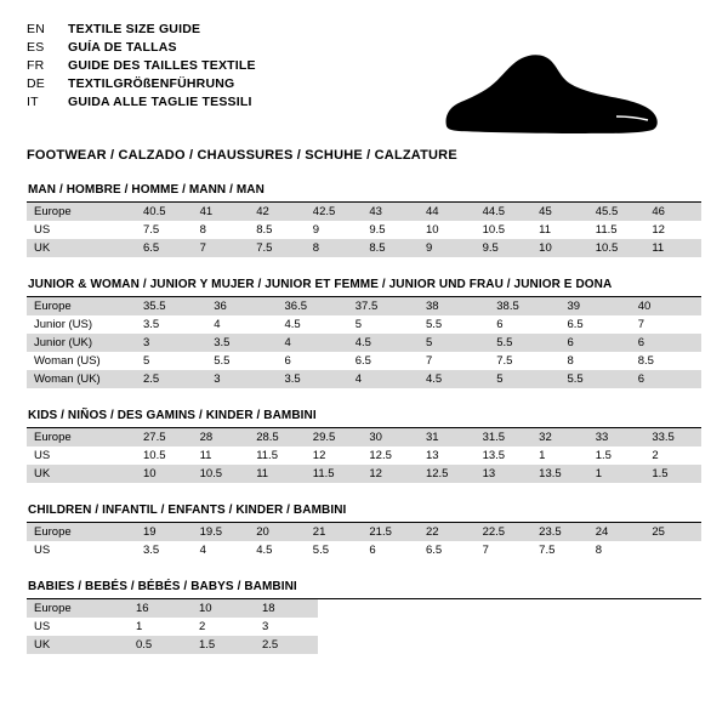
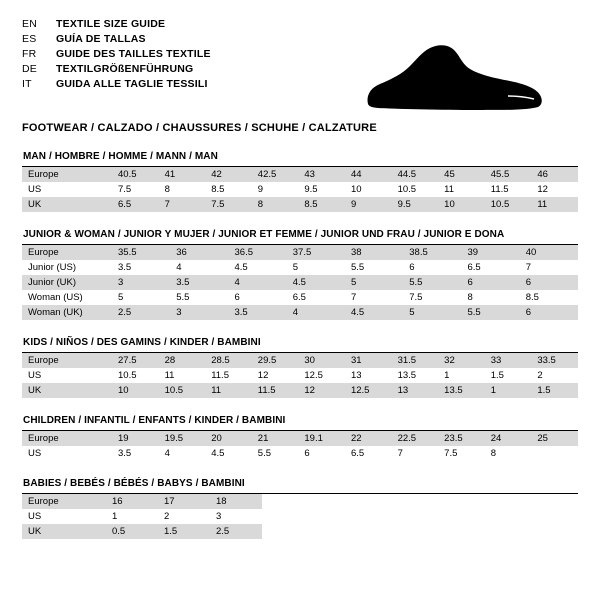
  EN	TEXTILE SIZE GUIDE
  ES	GUÍA DE TALLAS
  FR	GUIDE DES TAILLES TEXTILE
  DE	TEXTILGRÖßENFÜHRUNG
  IT	GUIDA ALLE TAGLIE TESSILI
  FOOTWEAR / CALZADO / CHAUSSURES / SCHUHE / CALZATURE
  MAN / HOMBRE / HOMME / MANN / MAN
  Europe	40.5	41	42	42.5	43	44	44.5	45	45.5	46
  US	7.5	8	8.5	9	9.5	10	10.5	11	11.5	12
  UK	6.5	7	7.5	8	8.5	9	9.5	10	10.5	11
  JUNIOR & WOMAN / JUNIOR Y MUJER / JUNIOR ET FEMME / JUNIOR UND FRAU / JUNIOR E DONA
  Europe	35.5	36	36.5	37.5	38	38.5	39	40
  Junior (US)	3.5	4	4.5	5	5.5	6	6.5	7
  Junior (UK)	3	3.5	4	4.5	5	5.5	6	6
  Woman (US)	5	5.5	6	6.5	7	7.5	8	8.5
  Woman (UK)	2.5	3	3.5	4	4.5	5	5.5	6
  KIDS / NIÑOS / DES GAMINS / KINDER / BAMBINI
  Europe	27.5	28	28.5	29.5	30	31	31.5	32	33	33.5
  US	10.5	11	11.5	12	12.5	13	13.5	1	1.5	2
  UK	10	10.5	11	11.5	12	12.5	13	13.5	1	1.5
  CHILDREN / INFANTIL / ENFANTS / KINDER / BAMBINI
- Europe	19	19.5	20	21	21.5	22	22.5	23.5	24	25
+ Europe	19	19.5	20	21	19.1	22	22.5	23.5	24	25
  US	3.5	4	4.5	5.5	6	6.5	7	7.5	8
  BABIES / BEBÉS / BÉBÉS / BABYS / BAMBINI
- Europe	16	10	18
+ Europe	16	17	18
  US	1	2	3
  UK	0.5	1.5	2.5
